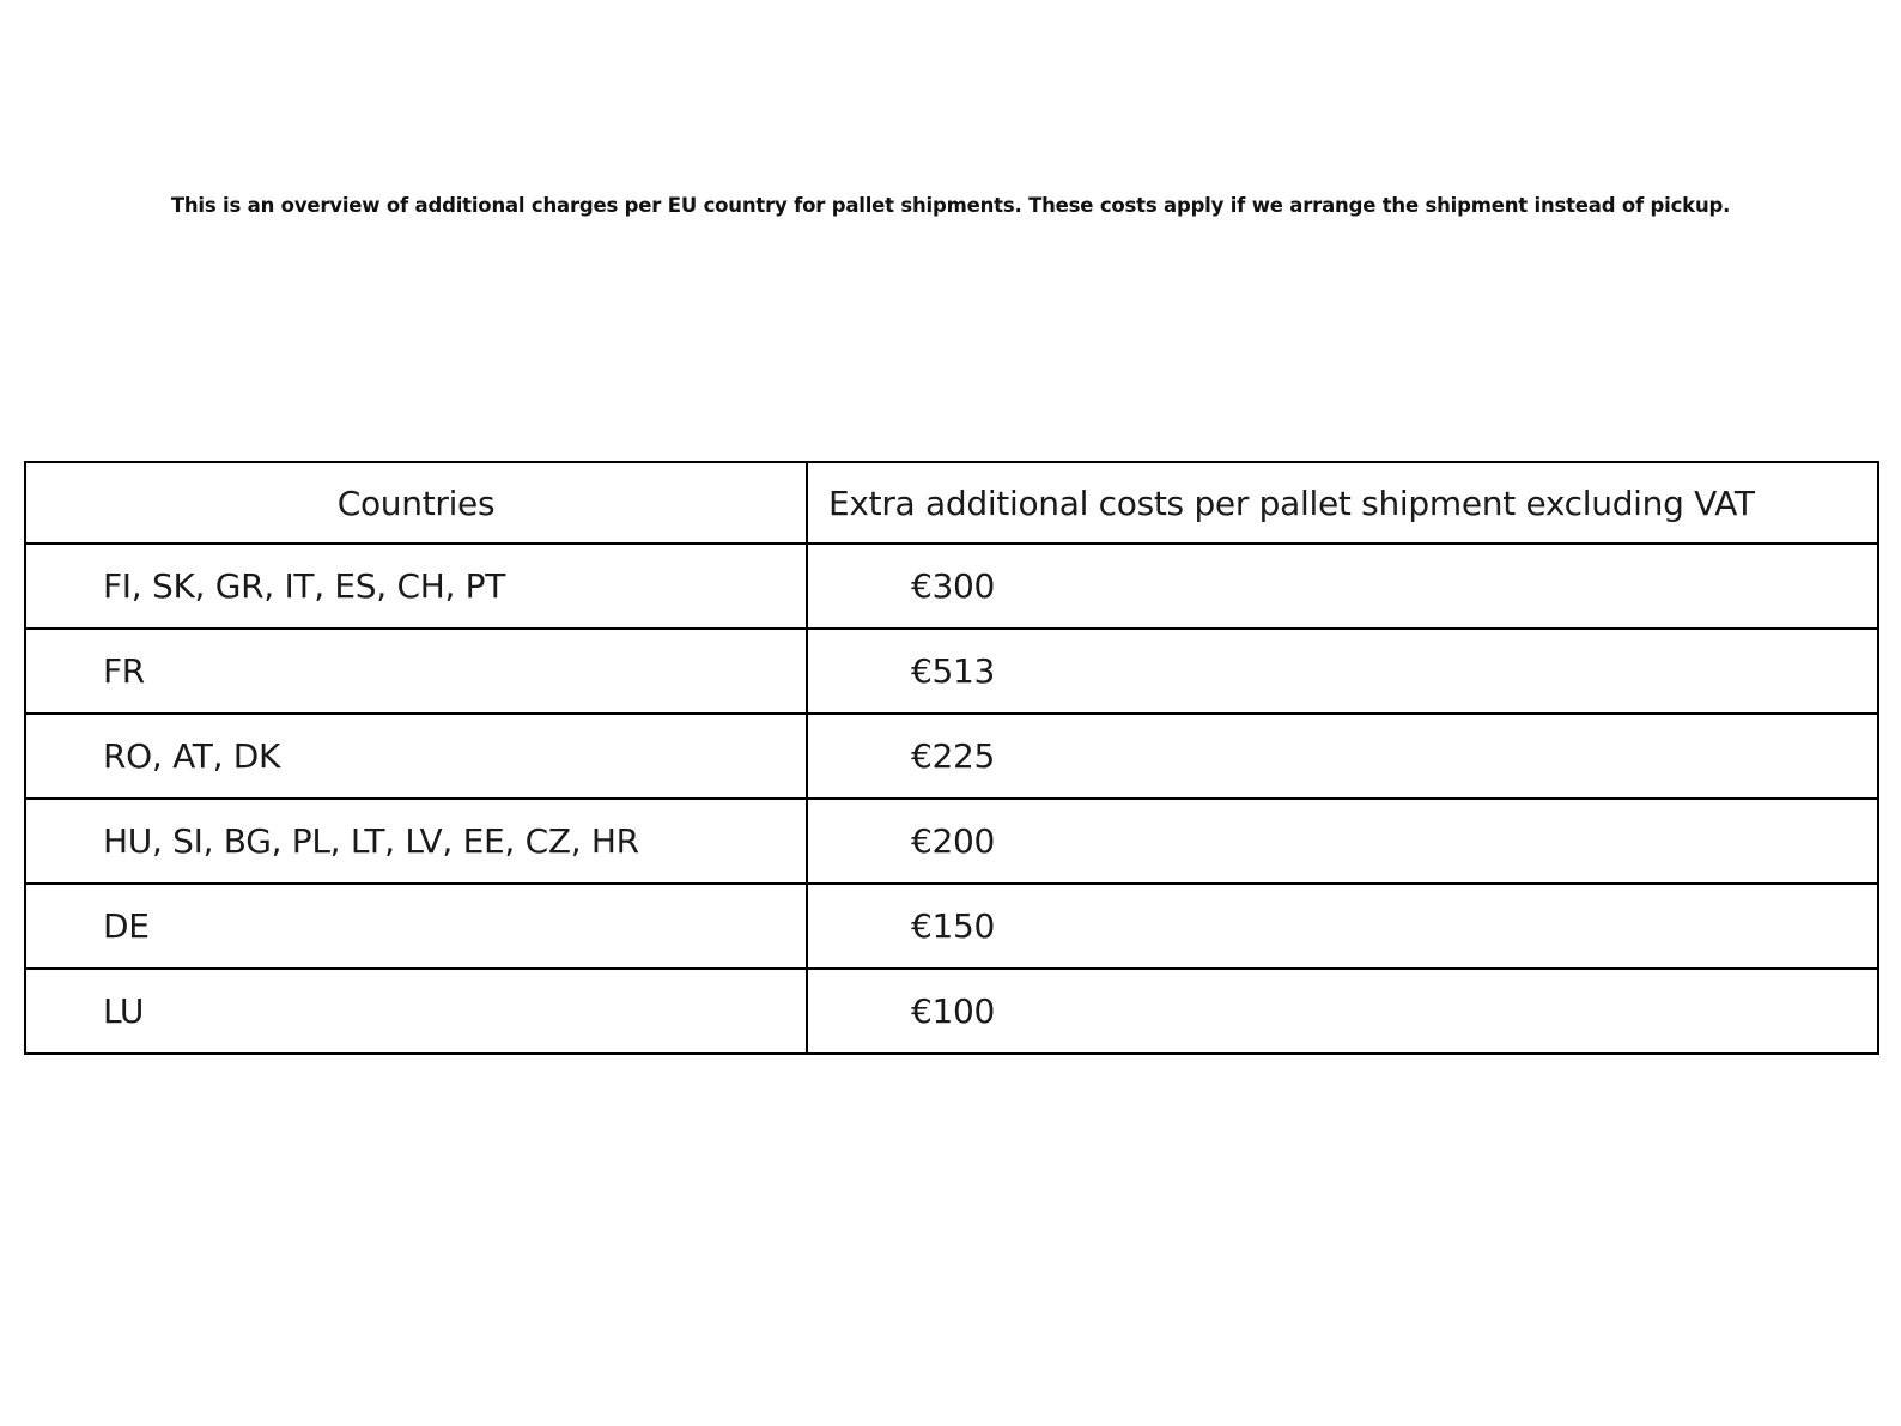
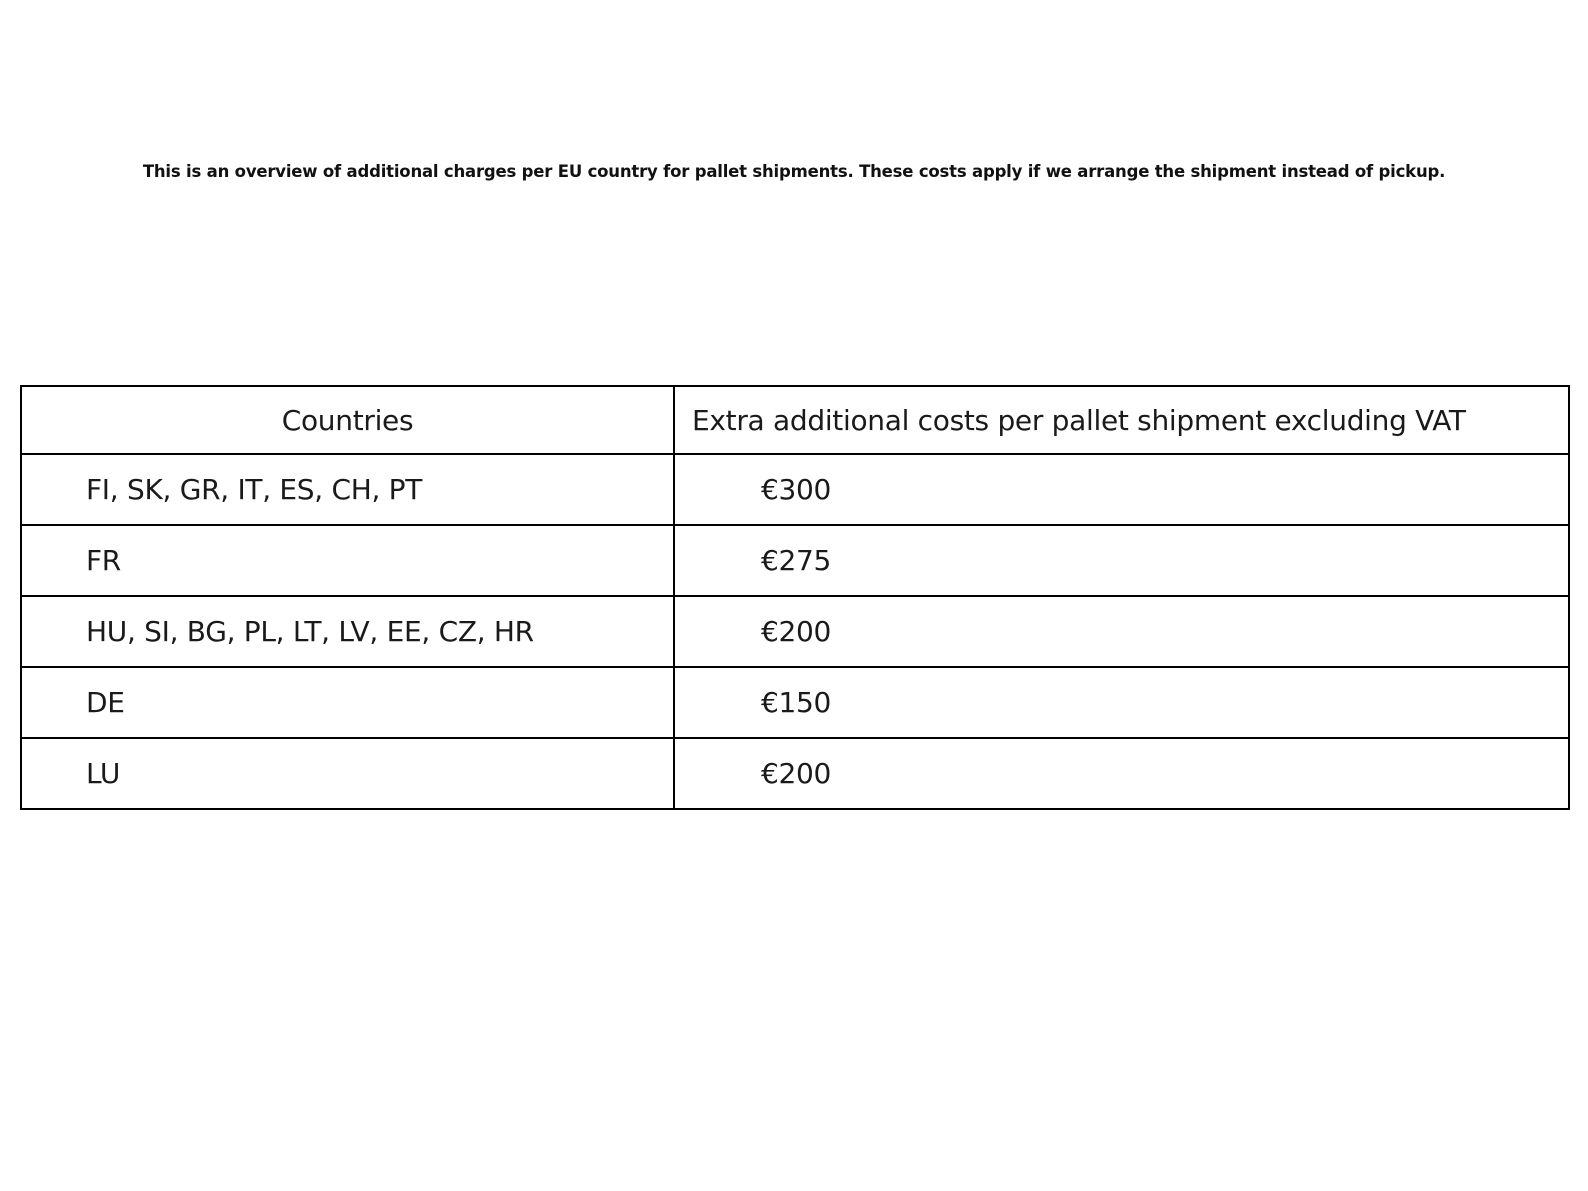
  This is an overview of additional charges per EU country for pallet shipments. These costs apply if we arrange the shipment instead of pickup.
  Countries	Extra additional costs per pallet shipment excluding VAT
  FI, SK, GR, IT, ES, CH, PT	€300
- FR	€513
+ FR	€275
- RO, AT, DK	€225
  HU, SI, BG, PL, LT, LV, EE, CZ, HR	€200
  DE	€150
- LU	€100
+ LU	€200
